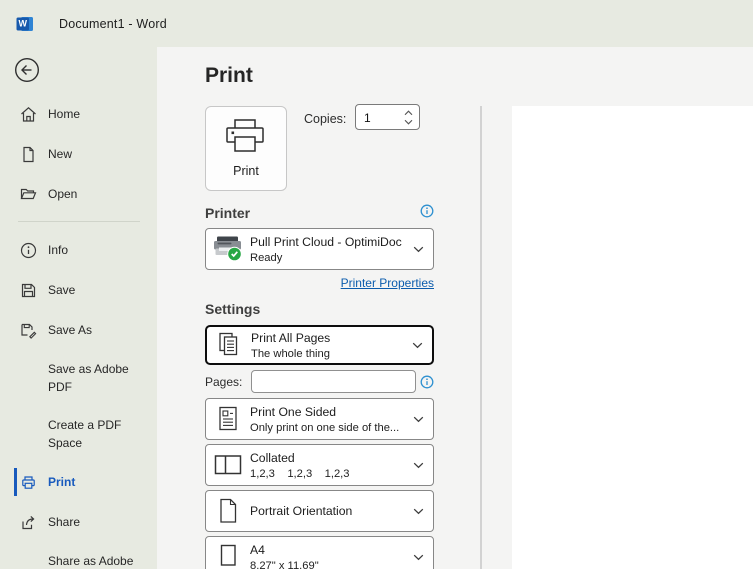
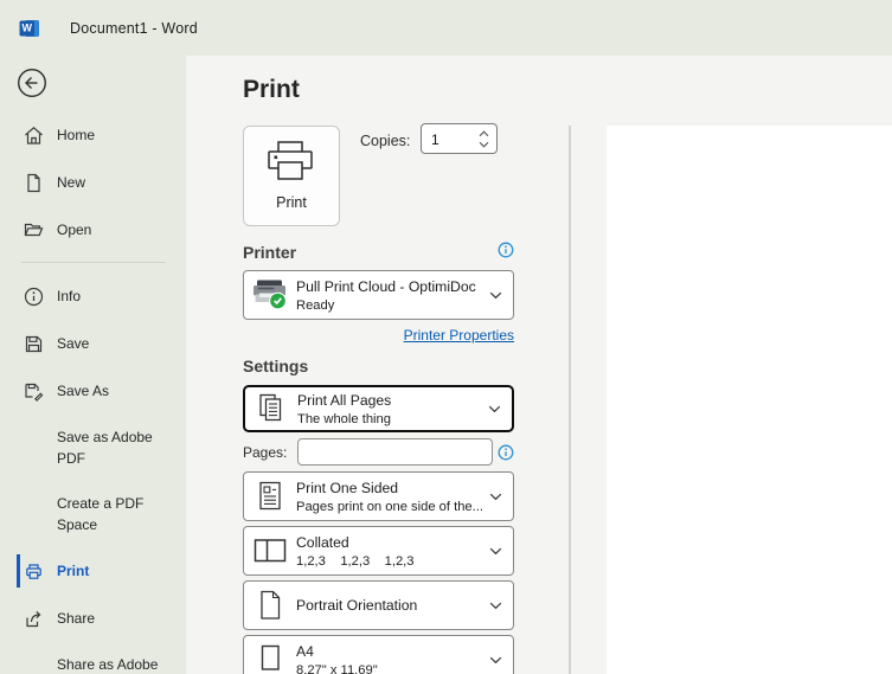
  W
  Document1 - Word
  Home
  New
  Open
  Info
  Save
  Save As
  Save as Adobe PDF
  Create a PDF Space
  Print
  Share
  Share as Adobe
  Print
  Print
  Copies:
  1
  Printer
  Pull Print Cloud - OptimiDoc
  Ready
  Printer Properties
  Settings
  Print All Pages
  The whole thing
  Pages:
  Print One Sided
- Only print on one side of the...
+ Pages print on one side of the...
  Collated
  1,2,3 1,2,3 1,2,3
  Portrait Orientation
  A4
  8.27" x 11.69"
